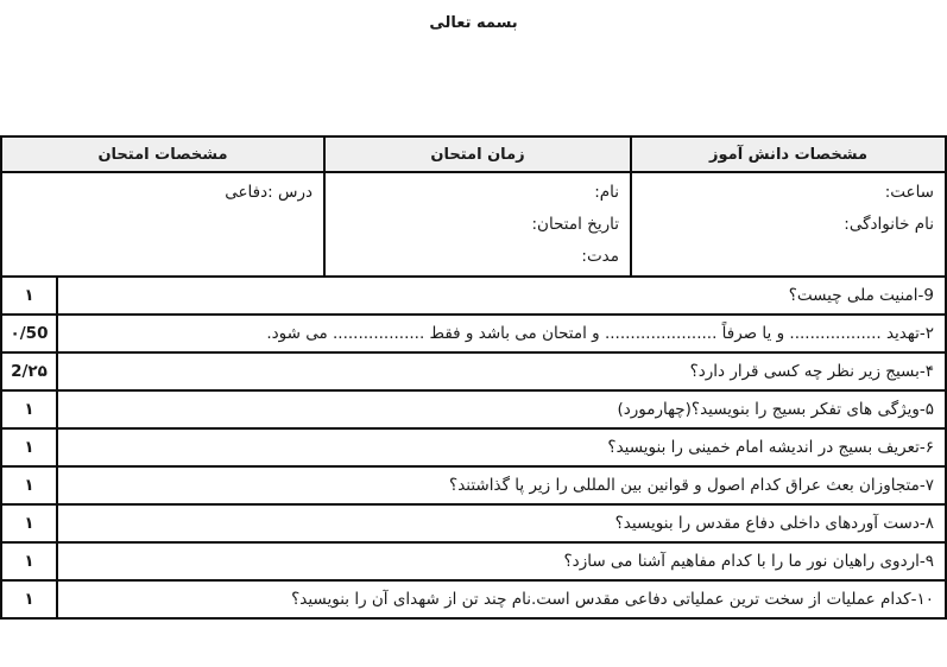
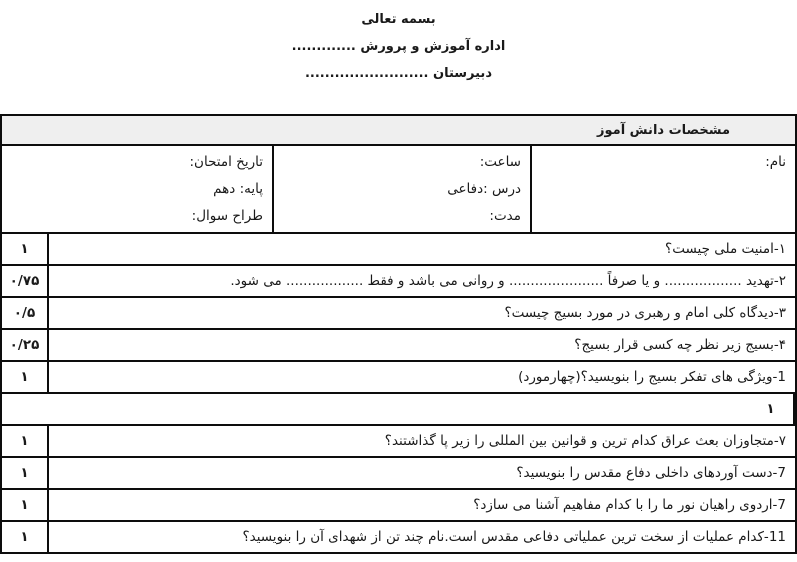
  بسمه تعالی
+ اداره آموزش و پرورش .............
+ دبیرستان .........................
  مشخصات دانش آموز
- زمان امتحان
- مشخصات امتحان
- ساعت:
+ نام:
- نام خانوادگی:
- نام:
+ ساعت:
- تاریخ امتحان:
+ درس :دفاعی
  مدت:
- درس :دفاعی
+ تاریخ امتحان:
+ پایه: دهم
+ طراح سوال:
- 9-امنیت ملی چیست؟
+ ۱-امنیت ملی چیست؟
  ۱
- ۲-تهدید .................. و یا صرفاً ...................... و امتحان می باشد و فقط .................. می شود.
+ ۲-تهدید .................. و یا صرفاً ...................... و روانی می باشد و فقط .................. می شود.
- ۰/50
+ ۰/۷۵
+ ۳-دیدگاه کلی امام و رهبری در مورد بسیج چیست؟
+ ۰/۵
- ۴-بسیج زیر نظر چه کسی قرار دارد؟
+ ۴-بسیج زیر نظر چه کسی قرار بسیج؟
- 2/۲۵
+ ۰/۲۵
- ۵-ویژگی های تفکر بسیج را بنویسید؟(چهارمورد)
+ 1-ویژگی های تفکر بسیج را بنویسید؟(چهارمورد)
  ۱
- ۶-تعریف بسیج در اندیشه امام خمینی را بنویسید؟
  ۱
- ۷-متجاوزان بعث عراق کدام اصول و قوانین بین المللی را زیر پا گذاشتند؟
+ ۷-متجاوزان بعث عراق کدام ترین و قوانین بین المللی را زیر پا گذاشتند؟
  ۱
- ۸-دست آوردهای داخلی دفاع مقدس را بنویسید؟
+ 7-دست آوردهای داخلی دفاع مقدس را بنویسید؟
  ۱
- ۹-اردوی راهیان نور ما را با کدام مفاهیم آشنا می سازد؟
+ 7-اردوی راهیان نور ما را با کدام مفاهیم آشنا می سازد؟
  ۱
- ۱۰-کدام عملیات از سخت ترین عملیاتی دفاعی مقدس است.نام چند تن از شهدای آن را بنویسید؟
+ 11-کدام عملیات از سخت ترین عملیاتی دفاعی مقدس است.نام چند تن از شهدای آن را بنویسید؟
  ۱
